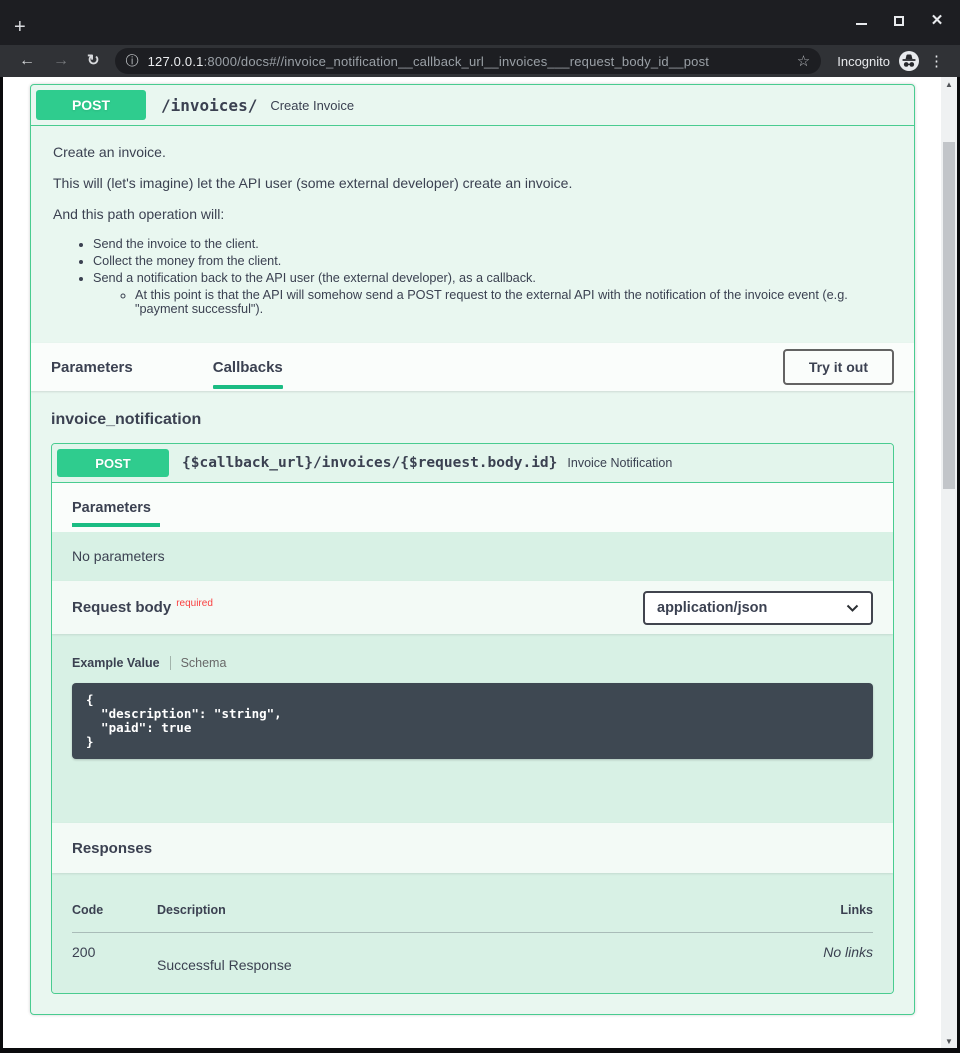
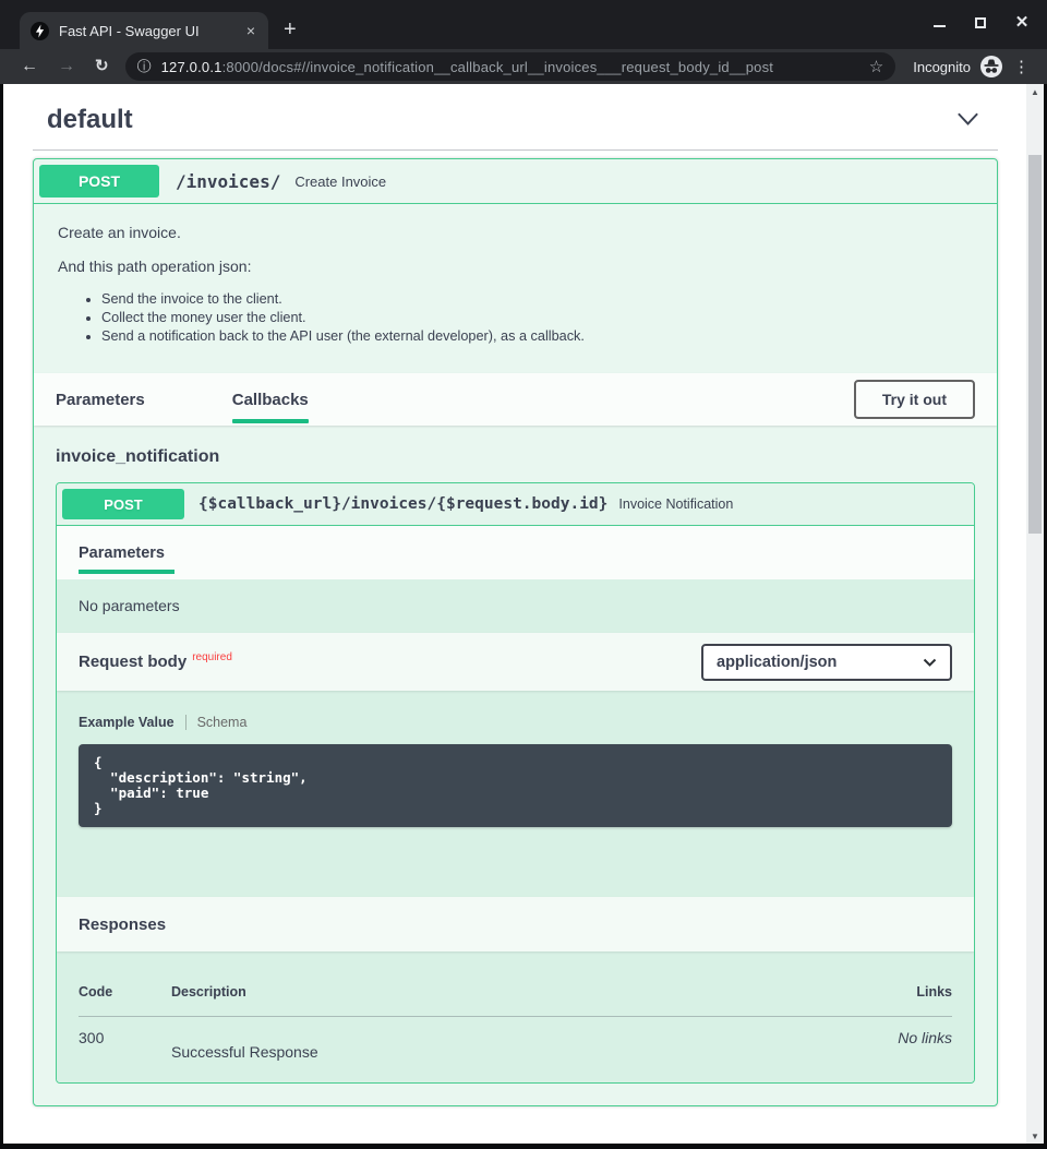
+ Fast API - Swagger UI
+ ×
  +
  ✕
  ←
  →
  ↻
  ⓘ
  127.0.0.1:8000/docs#//invoice_notification__callback_url__invoices___request_body_id__post
  ☆
  Incognito
  ⋮
+ default
  POST
  /invoices/
  Create Invoice
  Create an invoice.
- This will (let's imagine) let the API user (some external developer) create an invoice.
- And this path operation will:
+ And this path operation json:
  Send the invoice to the client.
- Collect the money from the client.
+ Collect the money user the client.
  Send a notification back to the API user (the external developer), as a callback.
- At this point is that the API will somehow send a POST request to the external API with the notification of the invoice event (e.g. "payment successful").
  Parameters
  Callbacks
  Try it out
  invoice_notification
  POST
  {$callback_url}/invoices/{$request.body.id}
  Invoice Notification
  Parameters
  No parameters
  Request body required
  application/json
  Example Value
  Schema
  {
  "description": "string",
  "paid": true
  }
  Responses
  Code
  Description
  Links
- 200
+ 300
  Successful Response
  No links
  ▲
  ▼
